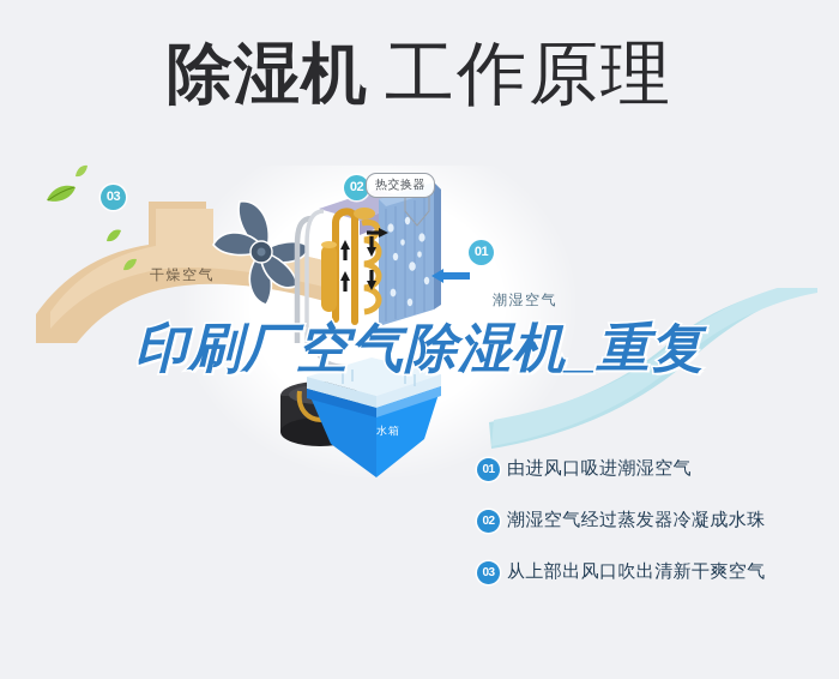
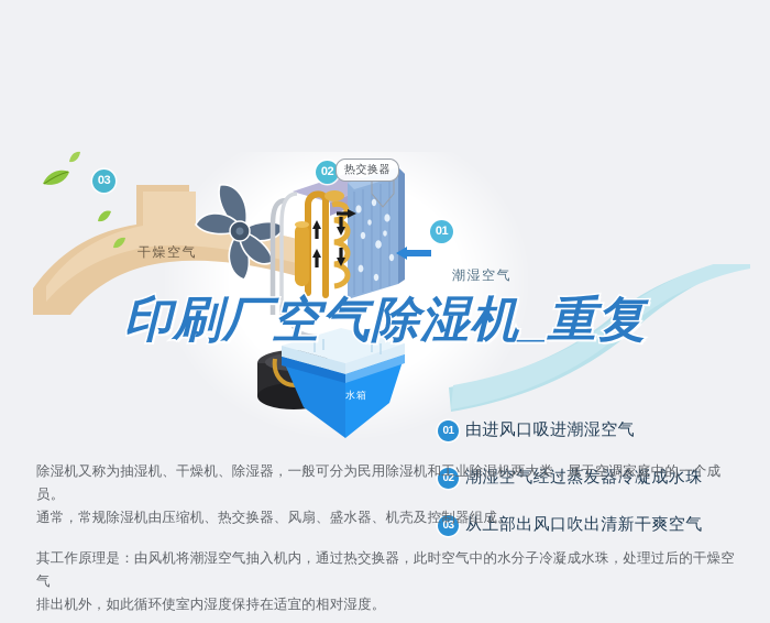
- 除湿机 工作原理
  水箱
  03
  02
  01
  热交换器
  干燥空气
  潮湿空气
  01
  由进风口吸进潮湿空气
  02
  潮湿空气经过蒸发器冷凝成水珠
  03
  从上部出风口吹出清新干爽空气
  印刷厂空气除湿机_重复
+ 除湿机又称为抽湿机、干燥机、除湿器，一般可分为民用除湿机和工业除湿机两大类，属于空调家庭中的一个成员。
+ 通常，常规除湿机由压缩机、热交换器、风扇、盛水器、机壳及控制器组成。
+ 其工作原理是：由风机将潮湿空气抽入机内，通过热交换器，此时空气中的水分子冷凝成水珠，处理过后的干燥空气
+ 排出机外，如此循环使室内湿度保持在适宜的相对湿度。
